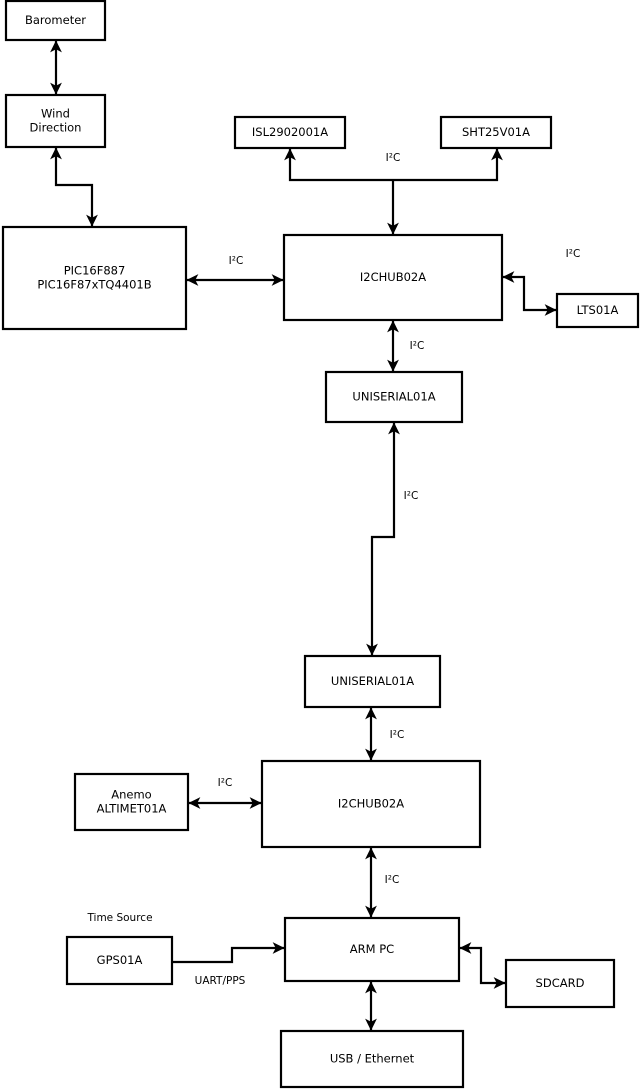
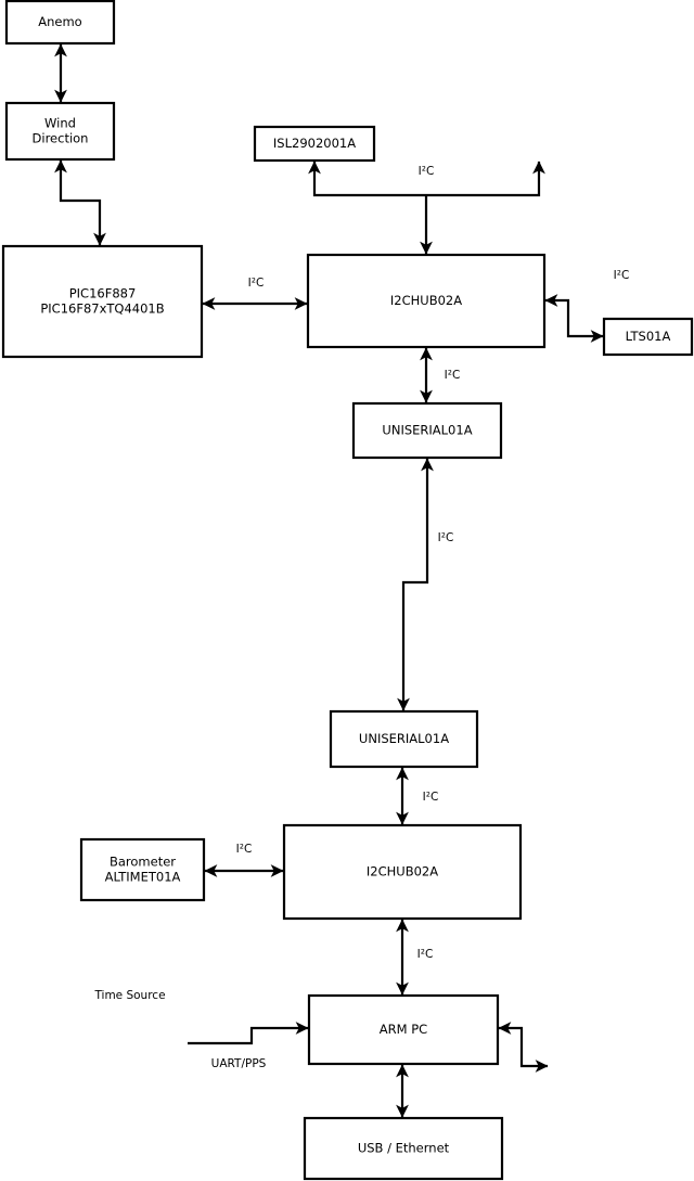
  I²C
  I²C
  I²C
  I²C
  I²C
  I²C
  I²C
  I²C
  UART/PPS
- Barometer
+ Anemo
  Wind
  Direction
  PIC16F887
  PIC16F87xTQ4401B
  ISL2902001A
- SHT25V01A
  I2CHUB02A
  LTS01A
  UNISERIAL01A
  UNISERIAL01A
  I2CHUB02A
- Anemo
+ Barometer
  ALTIMET01A
- GPS01A
  ARM PC
- SDCARD
  USB / Ethernet
  Time Source
